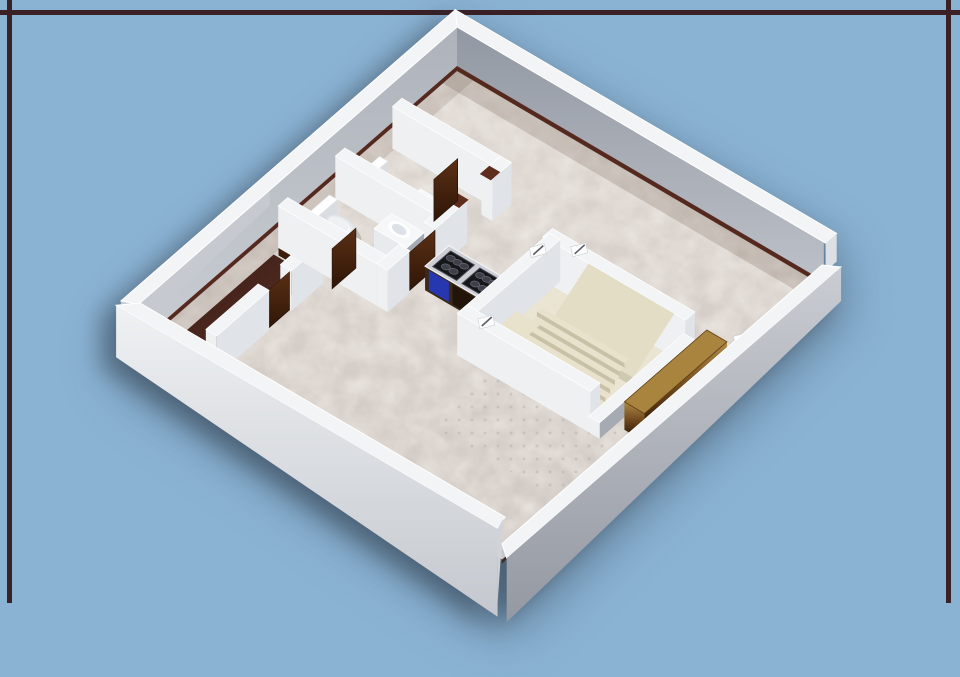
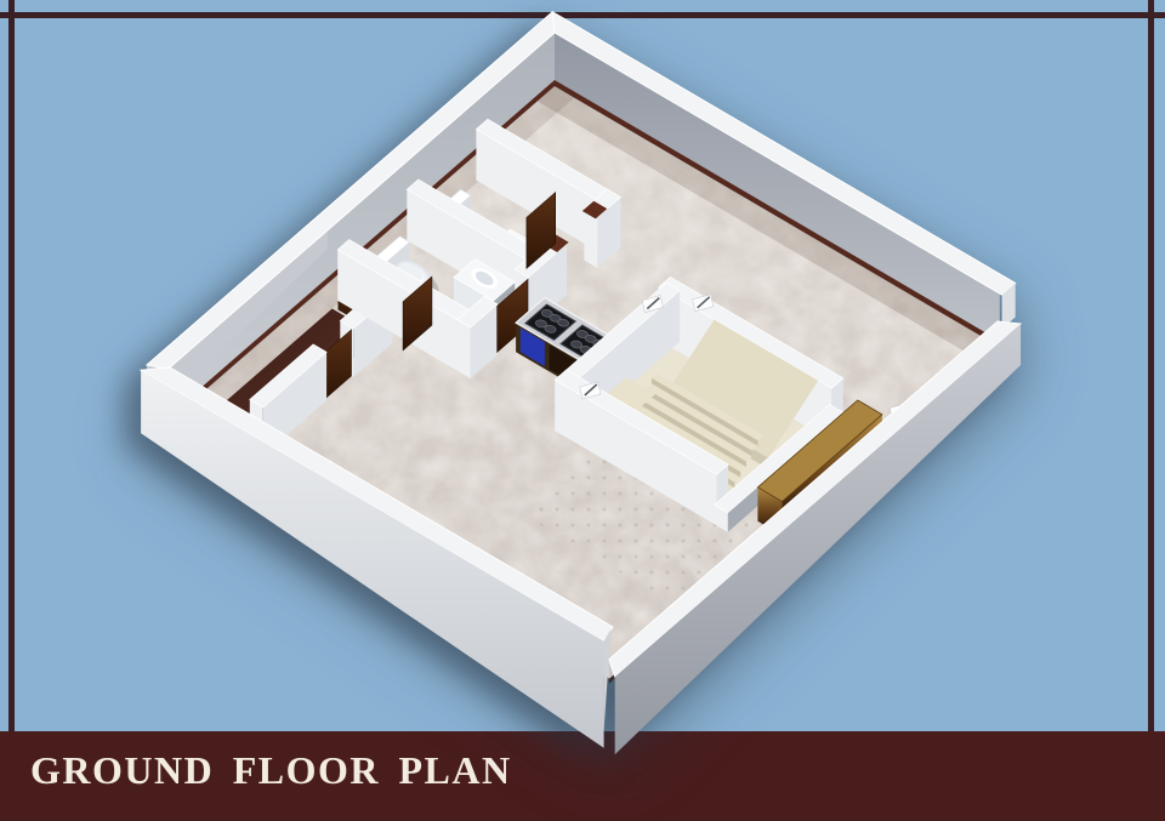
+ GROUND FLOOR PLAN
